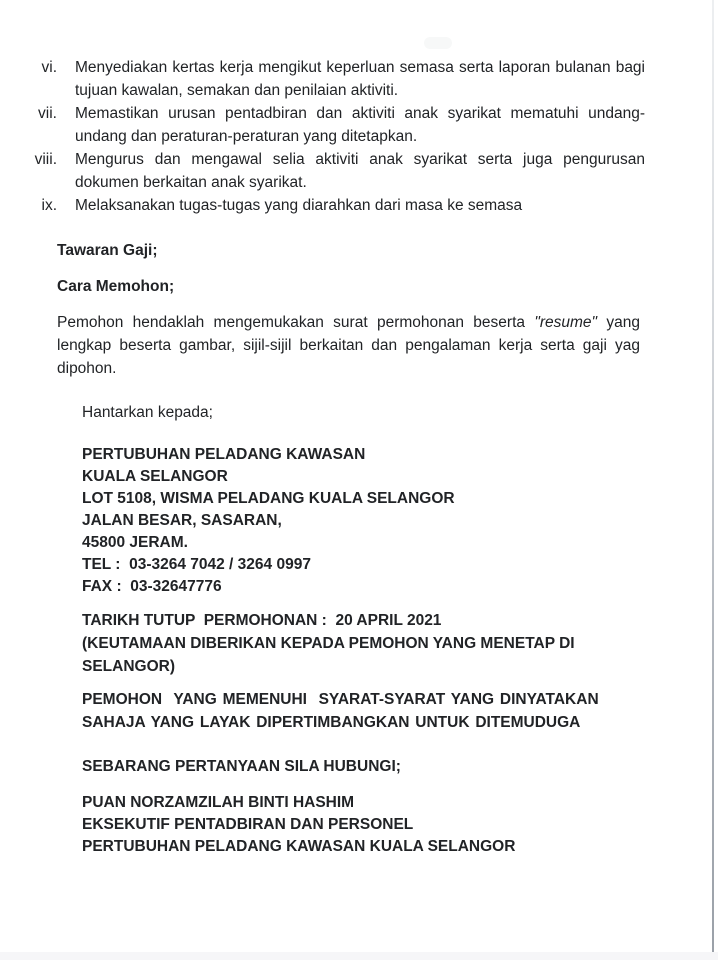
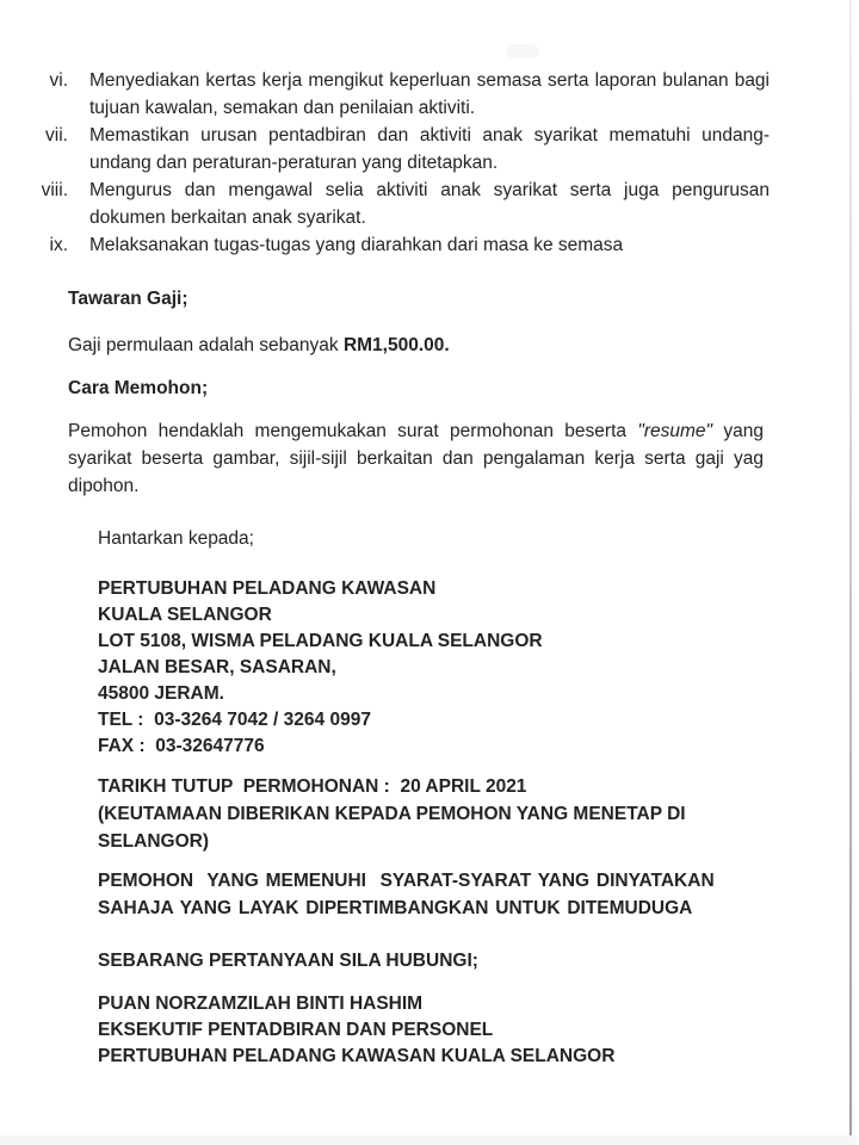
  vi.
  Menyediakan kertas kerja mengikut keperluan semasa serta laporan bulanan bagi tujuan kawalan, semakan dan penilaian aktiviti.
  vii.
  Memastikan urusan pentadbiran dan aktiviti anak syarikat mematuhi undang-undang dan peraturan-peraturan yang ditetapkan.
  viii.
  Mengurus dan mengawal selia aktiviti anak syarikat serta juga pengurusan dokumen berkaitan anak syarikat.
  ix.
  Melaksanakan tugas-tugas yang diarahkan dari masa ke semasa
  Tawaran Gaji;
+ Gaji permulaan adalah sebanyak RM1,500.00.
  Cara Memohon;
- Pemohon hendaklah mengemukakan surat permohonan beserta "resume" yang lengkap beserta gambar, sijil-sijil berkaitan dan pengalaman kerja serta gaji yag dipohon.
+ Pemohon hendaklah mengemukakan surat permohonan beserta "resume" yang syarikat beserta gambar, sijil-sijil berkaitan dan pengalaman kerja serta gaji yag dipohon.
  Hantarkan kepada;
  PERTUBUHAN PELADANG KAWASAN
  KUALA SELANGOR
  LOT 5108, WISMA PELADANG KUALA SELANGOR
  JALAN BESAR, SASARAN,
  45800 JERAM.
  TEL : 03-3264 7042 / 3264 0997
  FAX : 03-32647776
  TARIKH TUTUP PERMOHONAN : 20 APRIL 2021
  (KEUTAMAAN DIBERIKAN KEPADA PEMOHON YANG MENETAP DI SELANGOR)
  PEMOHON YANG MEMENUHI SYARAT-SYARAT YANG DINYATAKAN SAHAJA YANG LAYAK DIPERTIMBANGKAN UNTUK DITEMUDUGA
  SEBARANG PERTANYAAN SILA HUBUNGI;
  PUAN NORZAMZILAH BINTI HASHIM
  EKSEKUTIF PENTADBIRAN DAN PERSONEL
  PERTUBUHAN PELADANG KAWASAN KUALA SELANGOR
